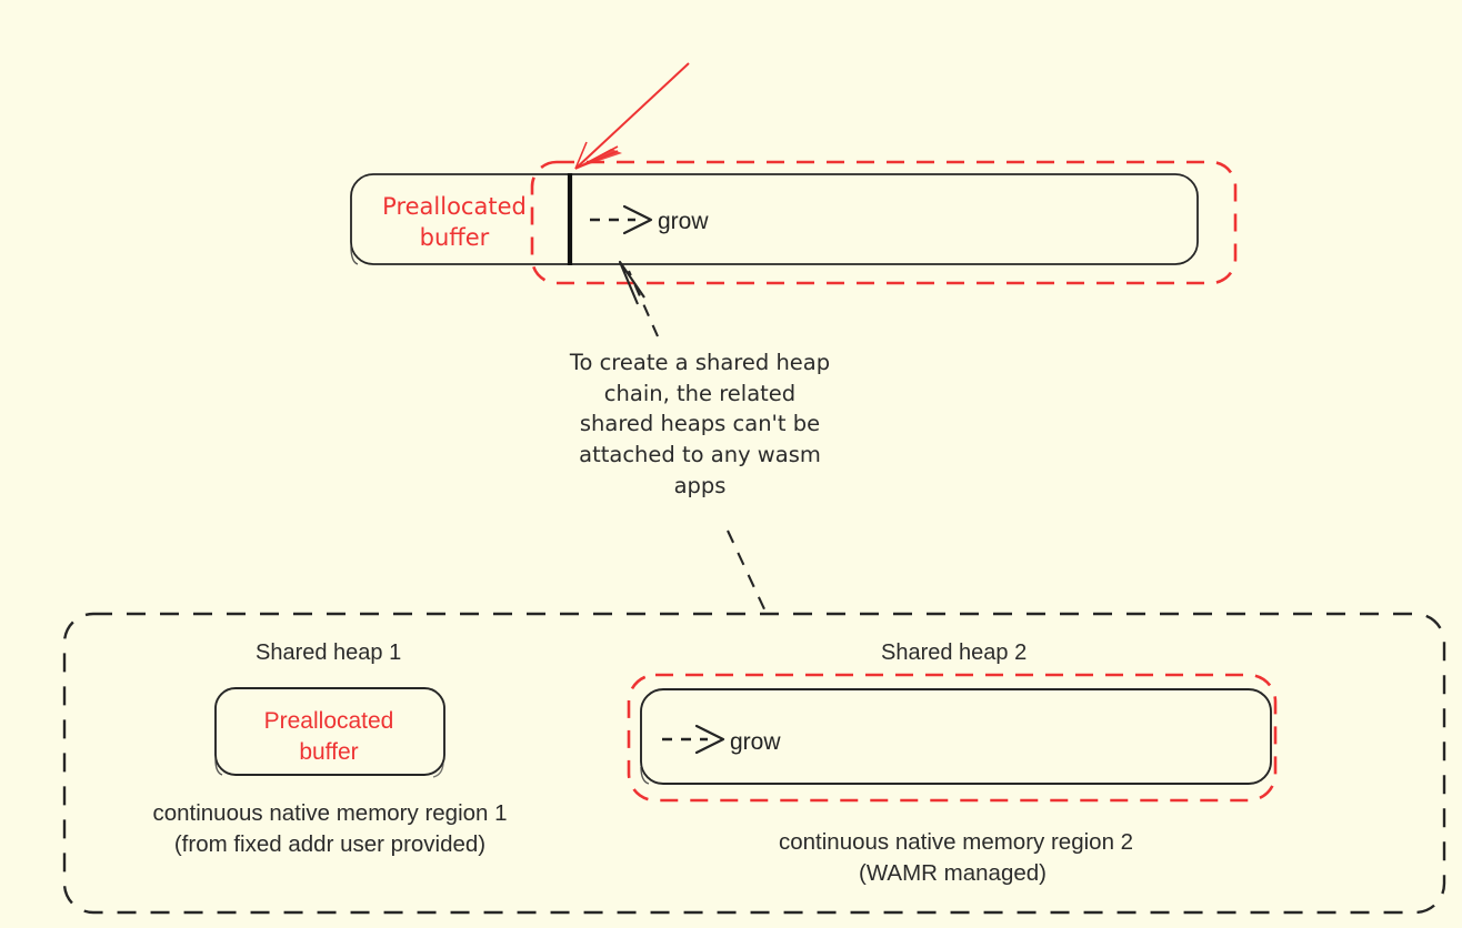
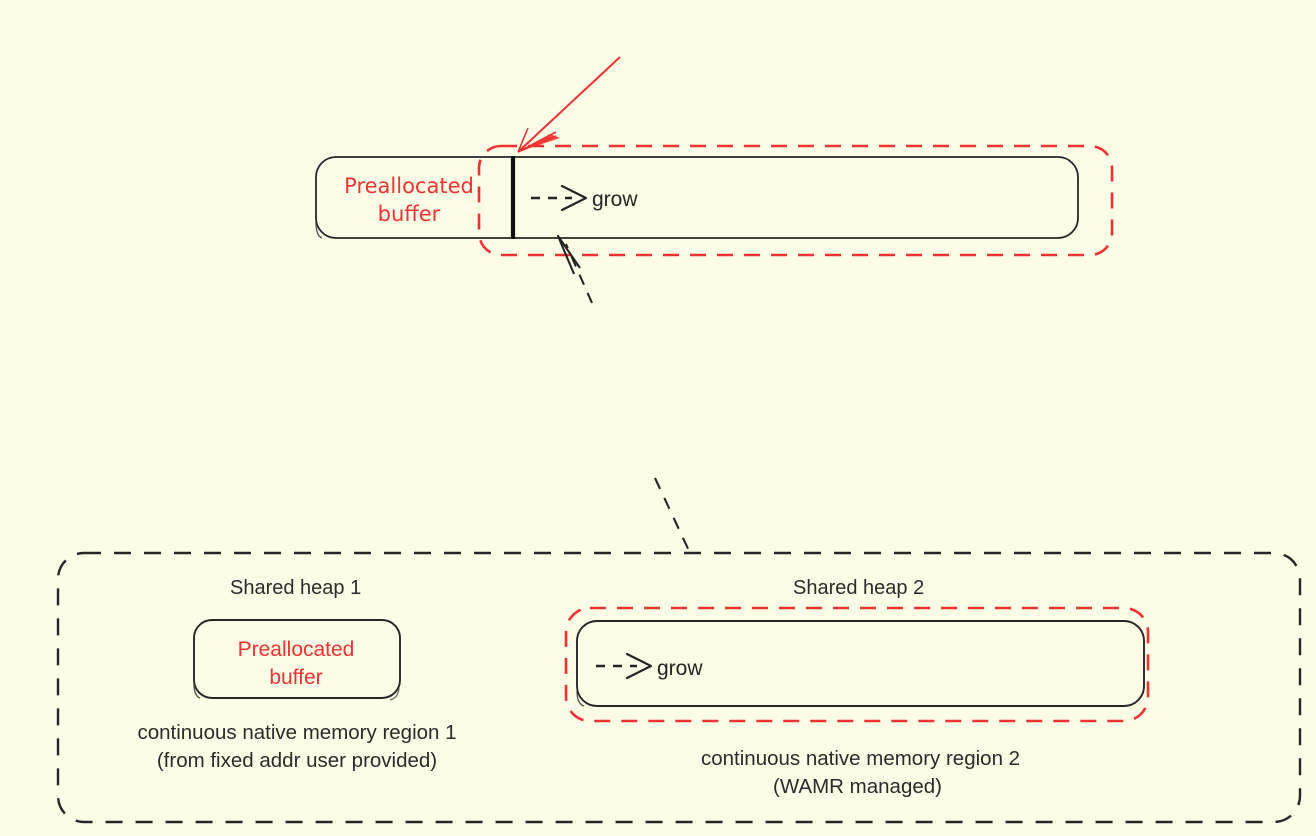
  Preallocated
  buffer
  grow
- To create a shared heap
- chain, the related
- shared heaps can't be
- attached to any wasm
- apps
  Shared heap 1
  Preallocated
  buffer
  continuous native memory region 1
  (from fixed addr user provided)
  Shared heap 2
  grow
  continuous native memory region 2
  (WAMR managed)
